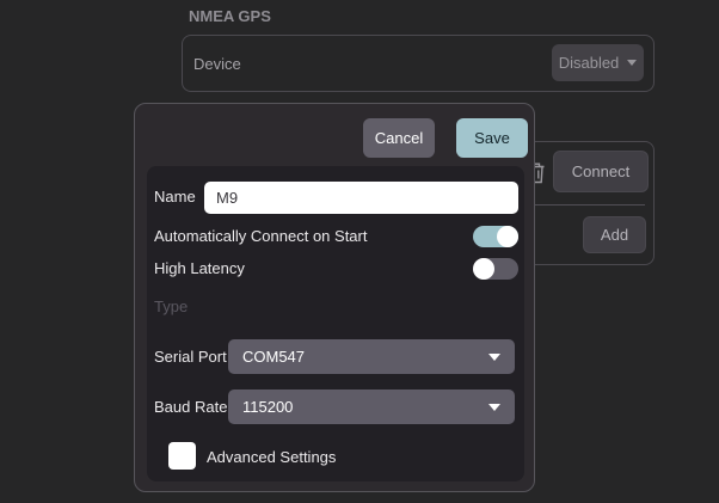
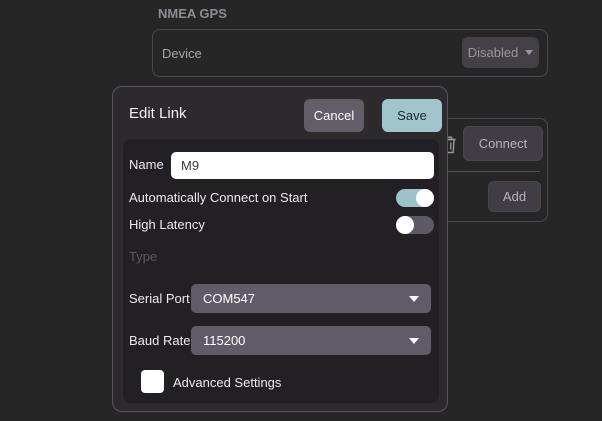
  NMEA GPS
  Device
  Disabled
  Connect
  Add
+ Edit Link
  Cancel
  Save
  Name
  M9
  Automatically Connect on Start
  High Latency
  Type
  Serial Port
  COM547
  Baud Rate
  115200
  Advanced Settings
